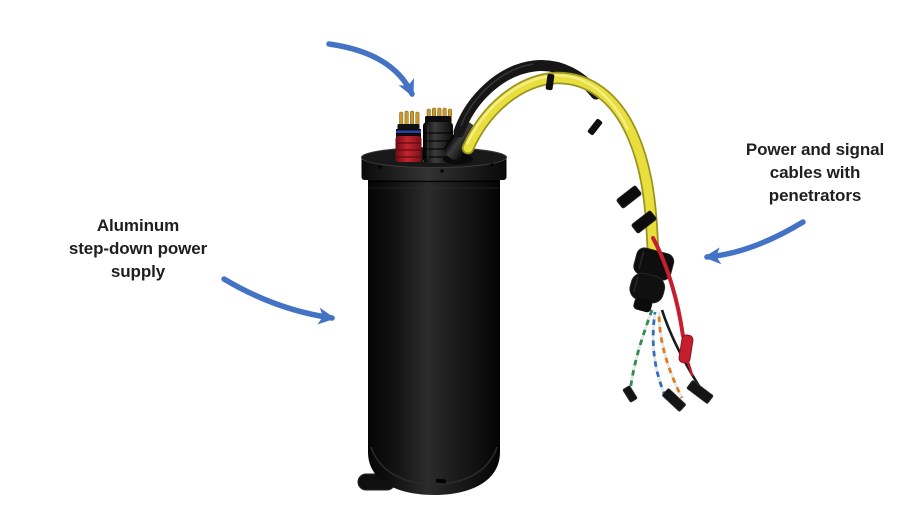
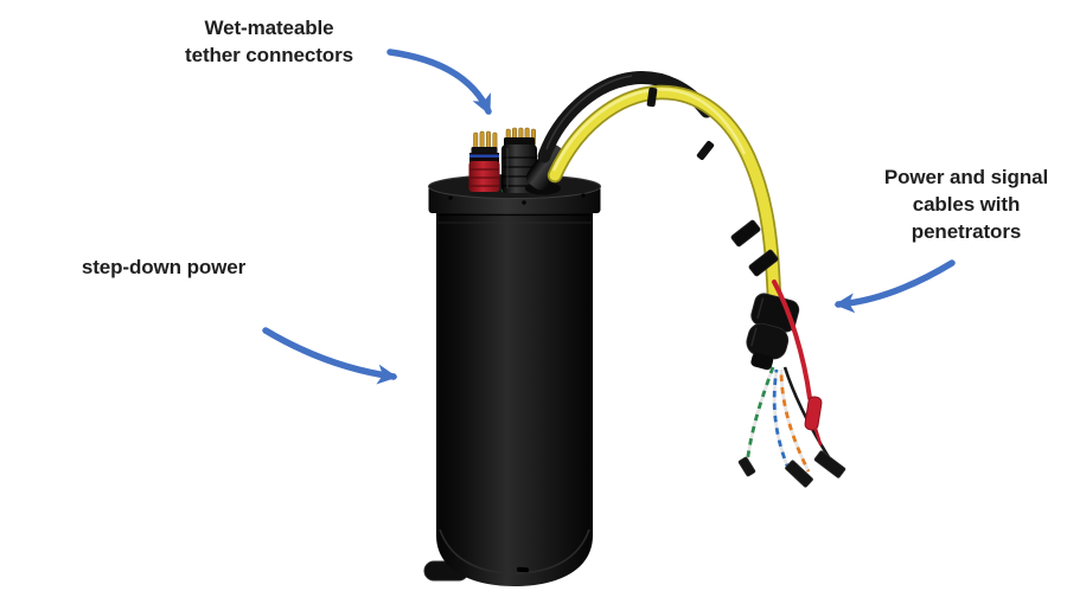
+ Wet-mateable
+ tether connectors
  Power and signal
  cables with
  penetrators
- Aluminum
  step-down power
- supply
